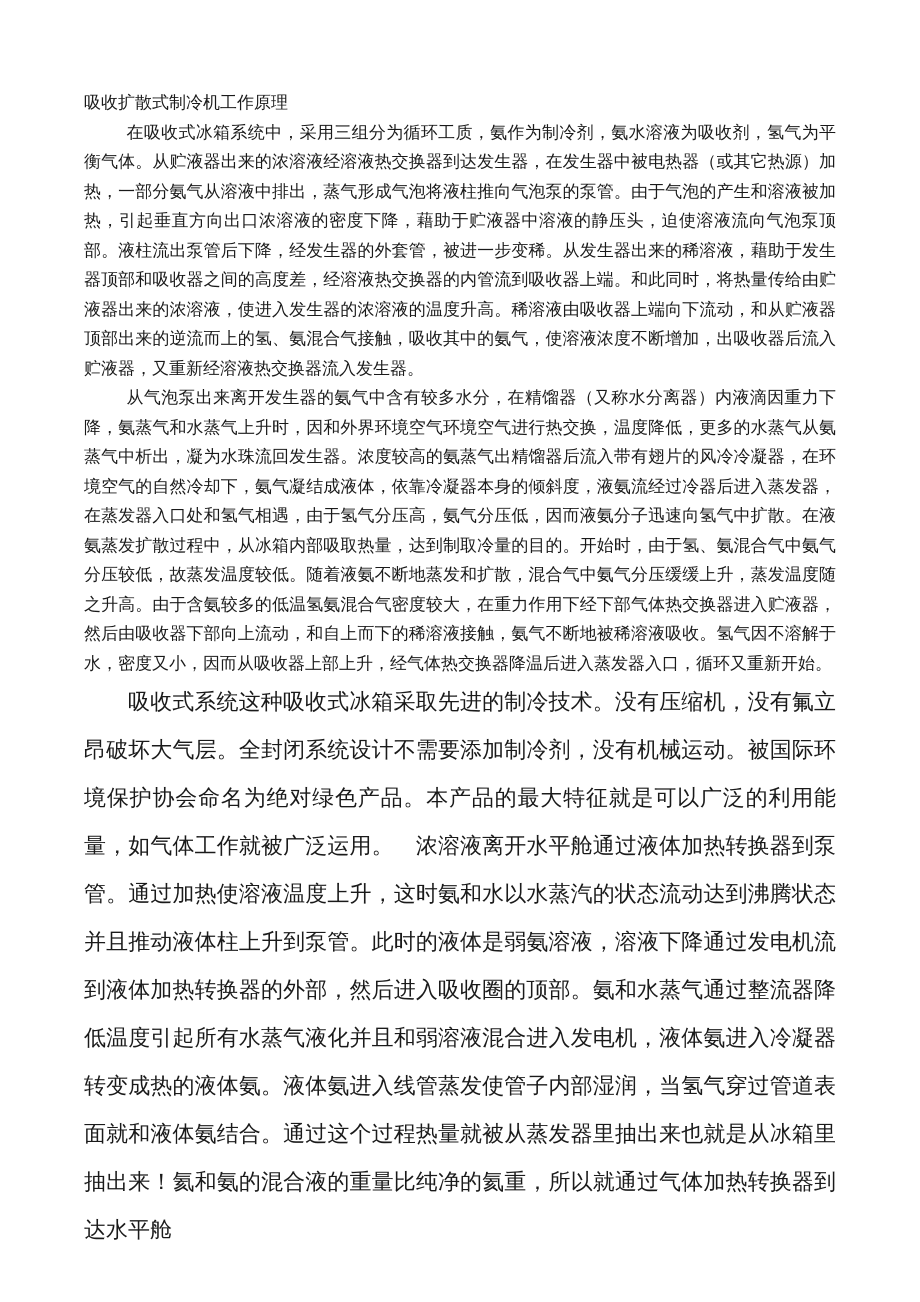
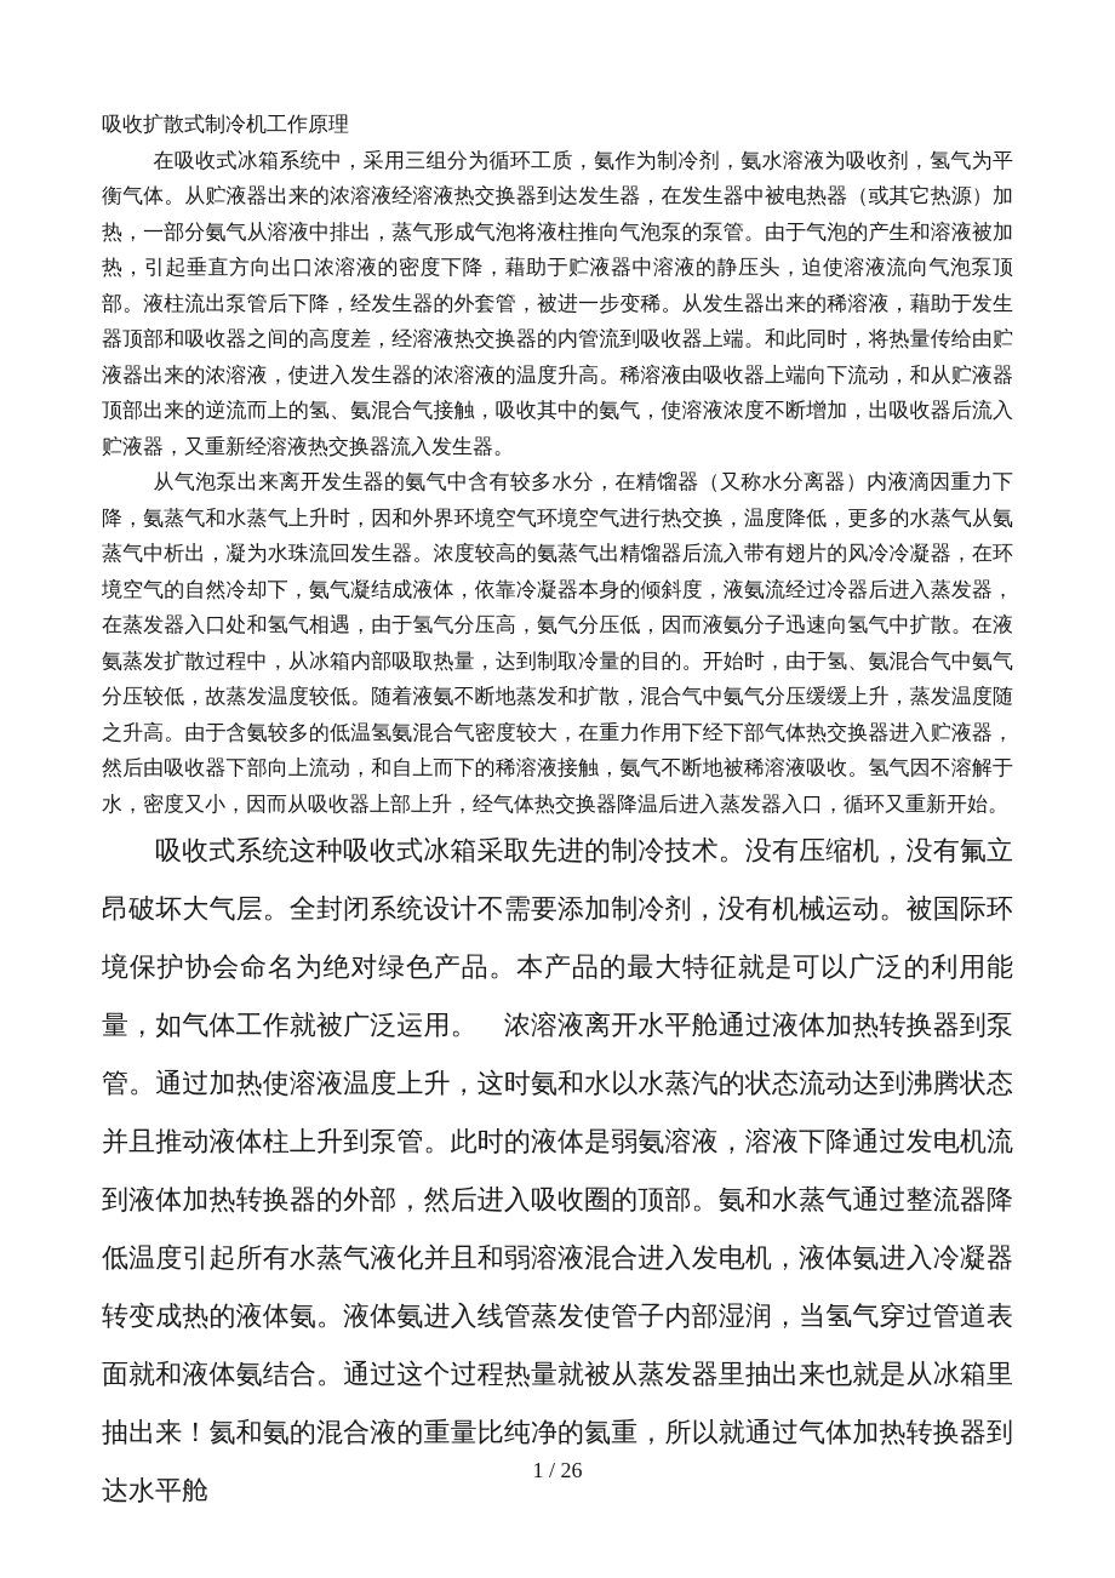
  吸收扩散式制冷机工作原理
  在吸收式冰箱系统中，采用三组分为循环工质，氨作为制冷剂，氨水溶液为吸收剂，氢气为平衡气体。从贮液器出来的浓溶液经溶液热交换器到达发生器，在发生器中被电热器（或其它热源）加热，一部分氨气从溶液中排出，蒸气形成气泡将液柱推向气泡泵的泵管。由于气泡的产生和溶液被加热，引起垂直方向出口浓溶液的密度下降，藉助于贮液器中溶液的静压头，迫使溶液流向气泡泵顶部。液柱流出泵管后下降，经发生器的外套管，被进一步变稀。从发生器出来的稀溶液，藉助于发生器顶部和吸收器之间的高度差，经溶液热交换器的内管流到吸收器上端。和此同时，将热量传给由贮液器出来的浓溶液，使进入发生器的浓溶液的温度升高。稀溶液由吸收器上端向下流动，和从贮液器顶部出来的逆流而上的氢、氨混合气接触，吸收其中的氨气，使溶液浓度不断增加，出吸收器后流入贮液器，又重新经溶液热交换器流入发生器。
  从气泡泵出来离开发生器的氨气中含有较多水分，在精馏器（又称水分离器）内液滴因重力下降，氨蒸气和水蒸气上升时，因和外界环境空气环境空气进行热交换，温度降低，更多的水蒸气从氨蒸气中析出，凝为水珠流回发生器。浓度较高的氨蒸气出精馏器后流入带有翅片的风冷冷凝器，在环境空气的自然冷却下，氨气凝结成液体，依靠冷凝器本身的倾斜度，液氨流经过冷器后进入蒸发器，在蒸发器入口处和氢气相遇，由于氢气分压高，氨气分压低，因而液氨分子迅速向氢气中扩散。在液氨蒸发扩散过程中，从冰箱内部吸取热量，达到制取冷量的目的。开始时，由于氢、氨混合气中氨气分压较低，故蒸发温度较低。随着液氨不断地蒸发和扩散，混合气中氨气分压缓缓上升，蒸发温度随之升高。由于含氨较多的低温氢氨混合气密度较大，在重力作用下经下部气体热交换器进入贮液器，然后由吸收器下部向上流动，和自上而下的稀溶液接触，氨气不断地被稀溶液吸收。氢气因不溶解于水，密度又小，因而从吸收器上部上升，经气体热交换器降温后进入蒸发器入口，循环又重新开始。
  吸收式系统这种吸收式冰箱采取先进的制冷技术。没有压缩机，没有氟立昂破坏大气层。全封闭系统设计不需要添加制冷剂，没有机械运动。被国际环境保护协会命名为绝对绿色产品。本产品的最大特征就是可以广泛的利用能量，如气体工作就被广泛运用。 浓溶液离开水平舱通过液体加热转换器到泵管。通过加热使溶液温度上升，这时氨和水以水蒸汽的状态流动达到沸腾状态并且推动液体柱上升到泵管。此时的液体是弱氨溶液，溶液下降通过发电机流到液体加热转换器的外部，然后进入吸收圈的顶部。氨和水蒸气通过整流器降低温度引起所有水蒸气液化并且和弱溶液混合进入发电机，液体氨进入冷凝器转变成热的液体氨。液体氨进入线管蒸发使管子内部湿润，当氢气穿过管道表面就和液体氨结合。通过这个过程热量就被从蒸发器里抽出来也就是从冰箱里抽出来！氦和氨的混合液的重量比纯净的氦重，所以就通过气体加热转换器到达水平舱
+ 1 / 26
